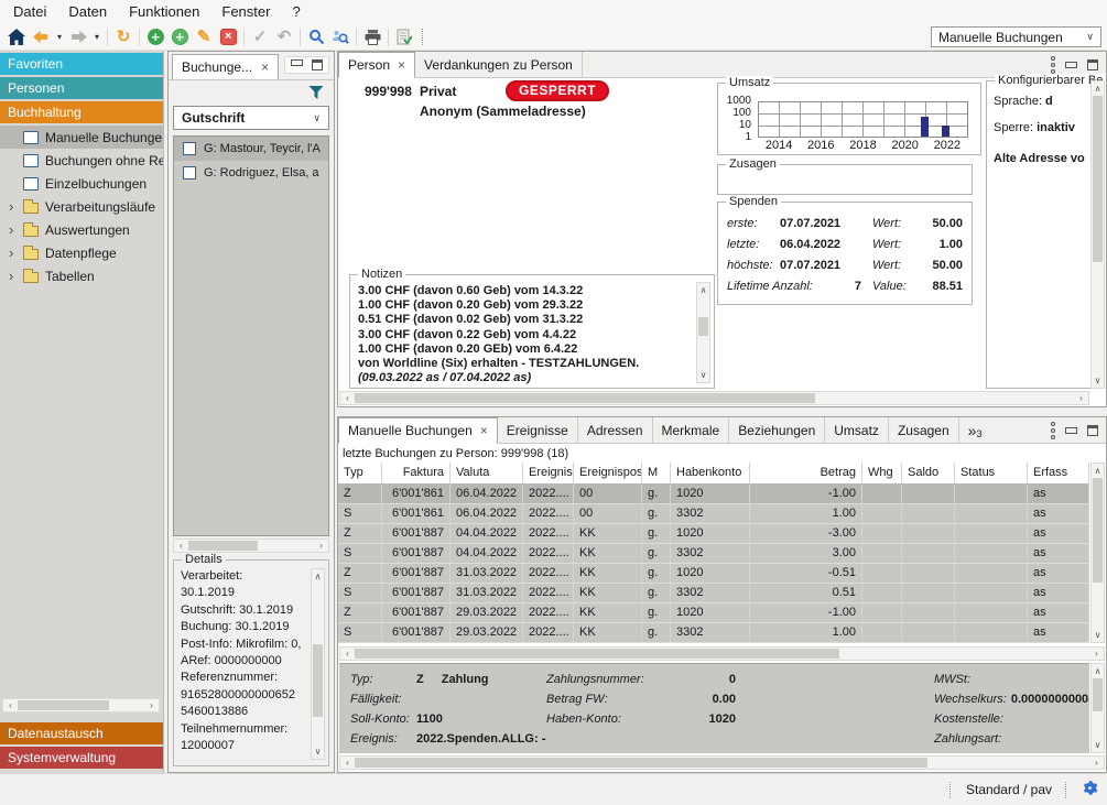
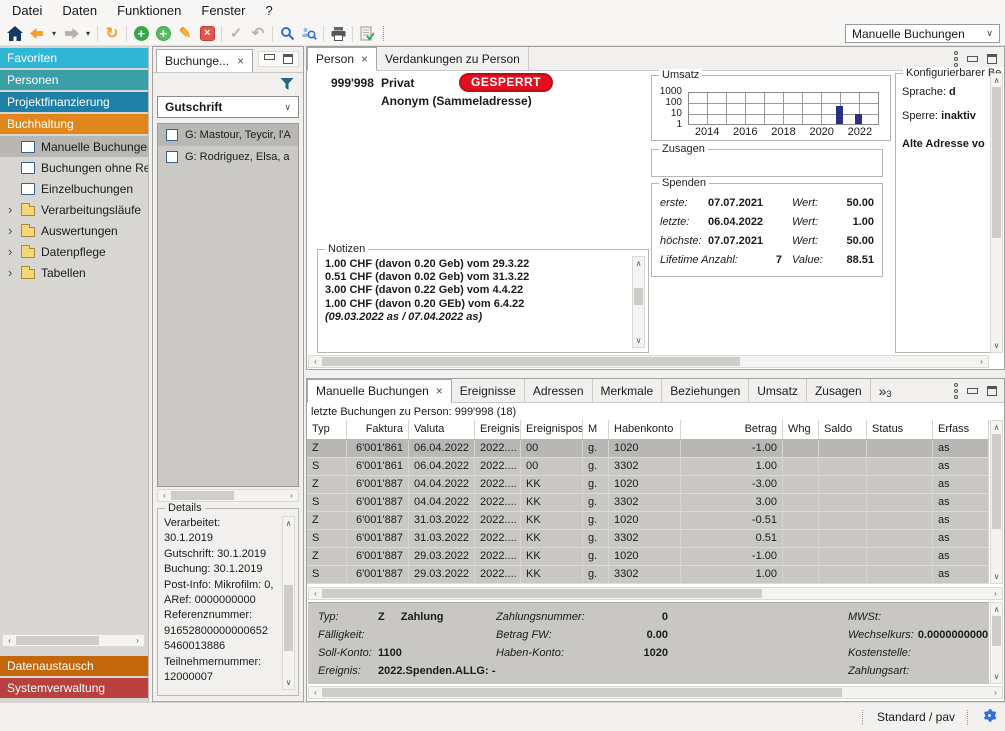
  Datei
  Daten
  Funktionen
  Fenster
  ?
  ▾
  ▾
  ↻
  +
  +
  ✎
  ×
  ✓
  ↶
  Manuelle Buchungen
  ∨
  Favoriten
  Personen
+ Projektfinanzierung
  Buchhaltung
  Manuelle Buchunge
  Buchungen ohne Re
  Einzelbuchungen
  ›
  Verarbeitungsläufe
  ›
  Auswertungen
  ›
  Datenpflege
  ›
  Tabellen
  ‹
  ›
  Datenaustausch
  Systemverwaltung
  Buchunge...
  ×
  Gutschrift
  ∨
  G: Mastour, Teycir, l'A
  G: Rodriguez, Elsa, a
  ‹
  ›
  Details
  Verarbeitet:
  30.1.2019
  Gutschrift: 30.1.2019
  Buchung: 30.1.2019
  Post-Info: Mikrofilm: 0,
  ARef: 0000000000
  Referenznummer:
  91652800000000652
  5460013886
  Teilnehmernummer:
  12000007
  ∧
  ∨
  Person
  ×
  Verdankungen zu Person
  999'998
  Privat
  GESPERRT
  Anonym (Sammeladresse)
  Umsatz
  1000
  100
  10
  1
  2014
  2016
  2018
  2020
  2022
  Konfigurierbarer
  Sprache: d
  Sperre: inaktiv
  Alte Adresse vo
  Zusagen
  Spenden
  erste:
  07.07.2021
  Wert:
  50.00
  letzte:
  06.04.2022
  Wert:
  1.00
  höchste:
  07.07.2021
  Wert:
  50.00
  Lifetime Anzahl:
  7
  Value:
  88.51
  Notizen
- 3.00 CHF (davon 0.60 Geb) vom 14.3.22
  1.00 CHF (davon 0.20 Geb) vom 29.3.22
  0.51 CHF (davon 0.02 Geb) vom 31.3.22
  3.00 CHF (davon 0.22 Geb) vom 4.4.22
  1.00 CHF (davon 0.20 GEb) vom 6.4.22
- von Worldline (Six) erhalten - TESTZAHLUNGEN.
  (09.03.2022 as / 07.04.2022 as)
  ∧
  ∨
  ∧
  ∨
  ‹
  ›
  Manuelle Buchungen
  ×
  Ereignisse
  Adressen
  Merkmale
  Beziehungen
  Umsatz
  Zusagen
  »
  3
  letzte Buchungen zu Person: 999'998 (18)
  Typ
  Faktura
  Valuta
  Ereignis
  Ereignispos
  M
  Habenkonto
  Betrag
  Whg
  Saldo
  Status
  Erfass
  Z
  6'001'861
  06.04.2022
  2022....
  00
  g.
  1020
  -1.00
  as
  S
  6'001'861
  06.04.2022
  2022....
  00
  g.
  3302
  1.00
  as
  Z
  6'001'887
  04.04.2022
  2022....
  KK
  g.
  1020
  -3.00
  as
  S
  6'001'887
  04.04.2022
  2022....
  KK
  g.
  3302
  3.00
  as
  Z
  6'001'887
  31.03.2022
  2022....
  KK
  g.
  1020
  -0.51
  as
  S
  6'001'887
  31.03.2022
  2022....
  KK
  g.
  3302
  0.51
  as
  Z
  6'001'887
  29.03.2022
  2022....
  KK
  g.
  1020
  -1.00
  as
  S
  6'001'887
  29.03.2022
  2022....
  KK
  g.
  3302
  1.00
  as
  ∧
  ∨
  ‹
  ›
  Typ: Z Zahlung
  Zahlungsnummer: 0
  MWSt:
  Fälligkeit:
  Betrag FW: 0.00
  Wechselkurs: 0.0000000000
  Soll-Konto: 1100
  Haben-Konto: 1020
  Kostenstelle:
  Ereignis: 2022.Spenden.ALLG: -
  Zahlungsart:
  ∧
  ∨
  ‹
  ›
  Standard / pav
